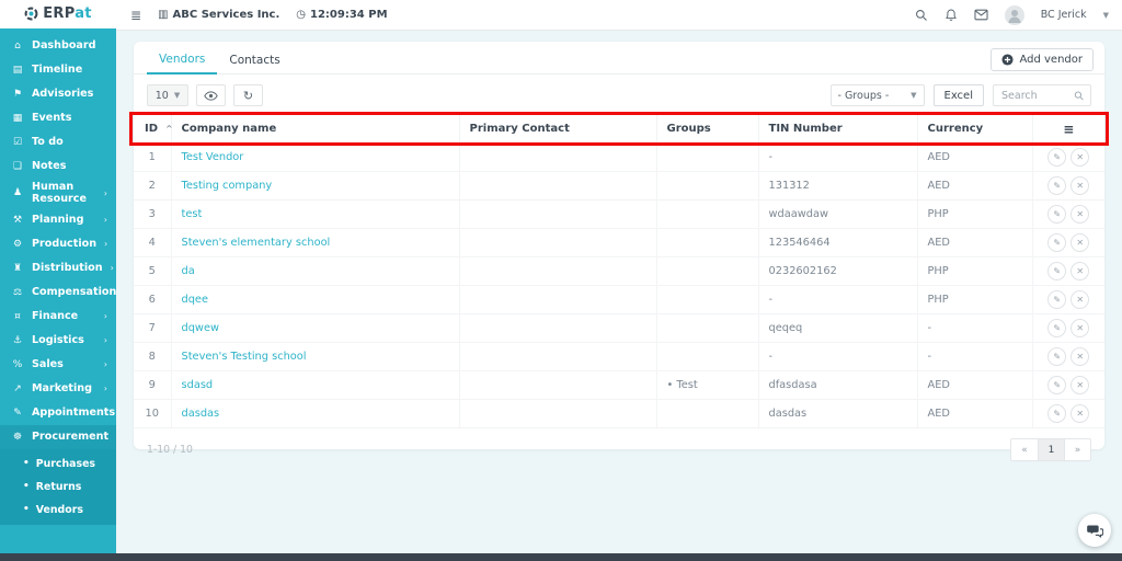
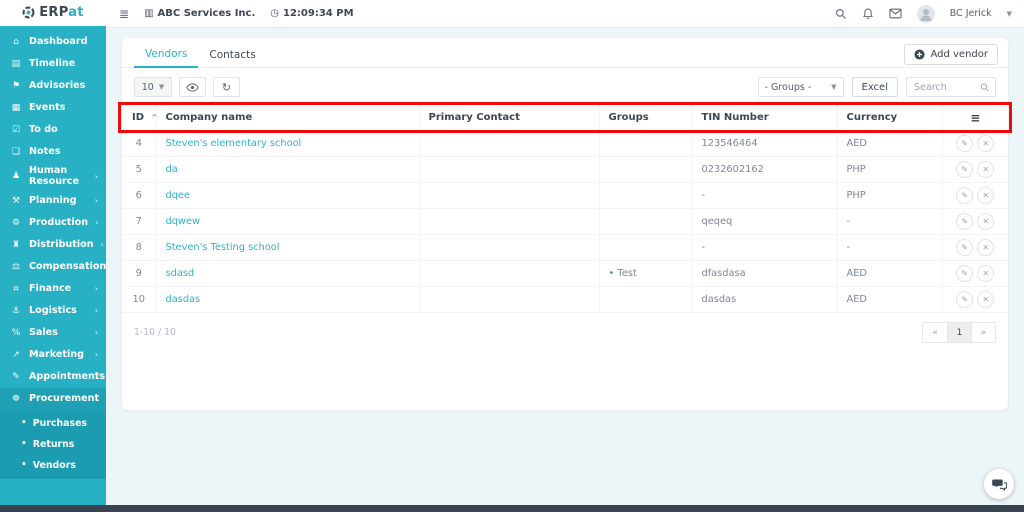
  ERPat
  ≣
  ▥
  ABC Services Inc.
  ◷
  12:09:34 PM
  BC Jerick
  ▼
  ⌂
  Dashboard
  ▤
  Timeline
  ⚑
  Advisories
  ▦
  Events
  ☑
  To do
  ❏
  Notes
  ♟
  Human Resource
  ›
  ⚒
  Planning
  ›
  ⚙
  Production
  ›
  ♜
  Distribution
  ›
  ⚖
  Compensation
  ¤
  Finance
  ›
  ⚓
  Logistics
  ›
  %
  Sales
  ›
  ↗
  Marketing
  ›
  ✎
  Appointments
  ☸
  Procurement
  •
  Purchases
  •
  Returns
  •
  Vendors
  Vendors
  Contacts
  Add vendor
  10
  ▼
  ↻
  - Groups -
  ▼
  Excel
  Search
  ID ^	Company name	Primary Contact	Groups	TIN Number	Currency	≡
- 1	Test Vendor			-	AED	✎ ✕
- 2	Testing company			131312	AED	✎ ✕
- 3	test			wdaawdaw	PHP	✎ ✕
  4	Steven's elementary school			123546464	AED	✎ ✕
  5	da			0232602162	PHP	✎ ✕
  6	dqee			-	PHP	✎ ✕
  7	dqwew			qeqeq	-	✎ ✕
  8	Steven's Testing school			-	-	✎ ✕
  9	sdasd		• Test	dfasdasa	AED	✎ ✕
  10	dasdas			dasdas	AED	✎ ✕
  1-10 / 10
  «
  1
  »
